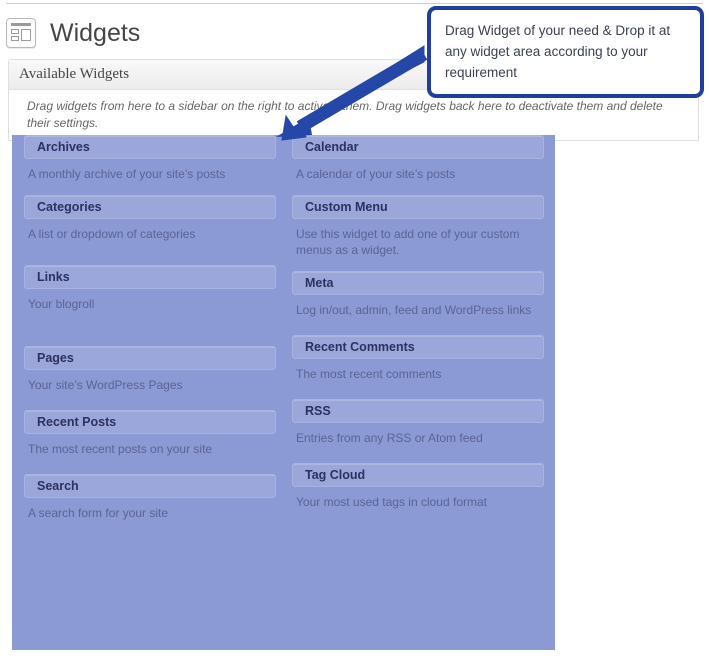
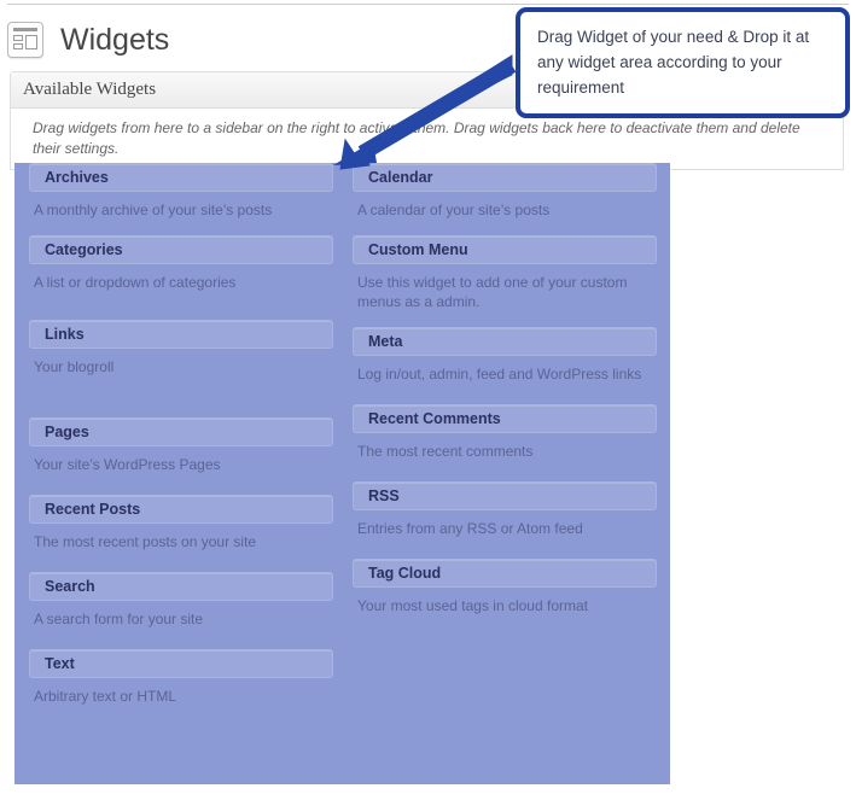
  Widgets
  Available Widgets
  Drag widgets from here to a sidebar on the right to activhem. Drag widgets back here to deactivate them and delete their settings.
  Archives
  A monthly archive of your site’s posts
  Categories
  A list or dropdown of categories
  Links
  Your blogroll
  Pages
  Your site’s WordPress Pages
  Recent Posts
  The most recent posts on your site
  Search
  A search form for your site
+ Text
+ Arbitrary text or HTML
  Calendar
  A calendar of your site’s posts
  Custom Menu
- Use this widget to add one of your custom menus as a widget.
+ Use this widget to add one of your custom menus as a admin.
  Meta
  Log in/out, admin, feed and WordPress links
  Recent Comments
  The most recent comments
  RSS
  Entries from any RSS or Atom feed
  Tag Cloud
  Your most used tags in cloud format
  Drag Widget of your need & Drop it at any widget area according to your requirement
